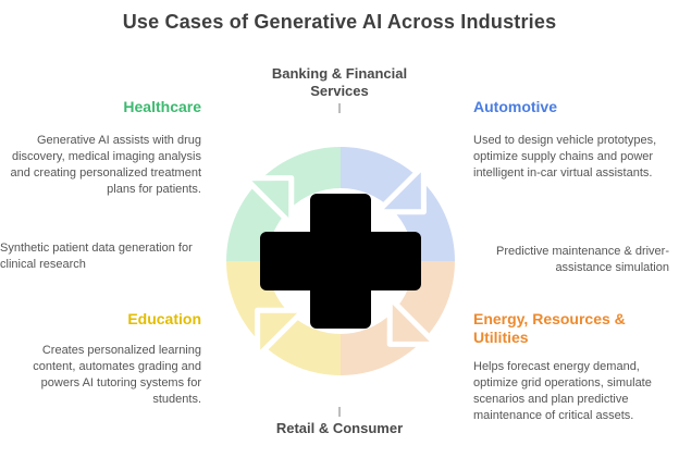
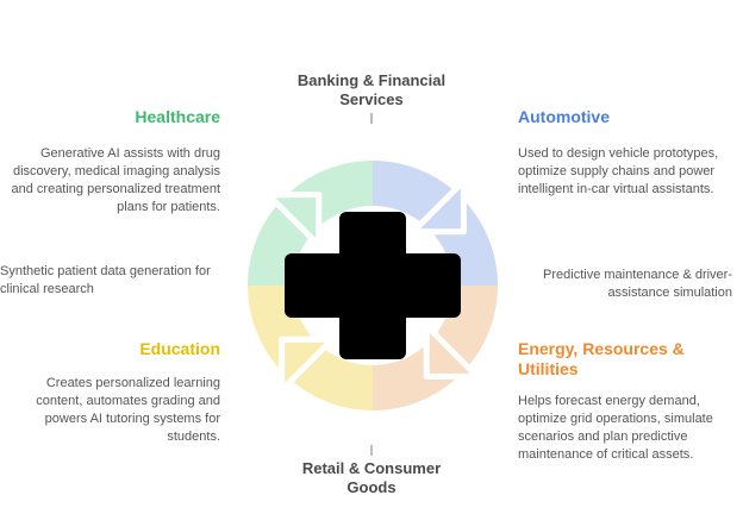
- Use Cases of Generative AI Across Industries
  Banking & Financial
  Services
  Healthcare
  Generative AI assists with drug discovery, medical imaging analysis and creating personalized treatment plans for patients.
  Synthetic patient data generation for clinical research
  Automotive
  Used to design vehicle prototypes, optimize supply chains and power intelligent in-car virtual assistants.
  Predictive maintenance & driver-assistance simulation
  Education
  Creates personalized learning content, automates grading and powers AI tutoring systems for students.
  Energy, Resources & Utilities
  Helps forecast energy demand, optimize grid operations, simulate scenarios and plan predictive maintenance of critical assets.
  Retail & Consumer
+ Goods
